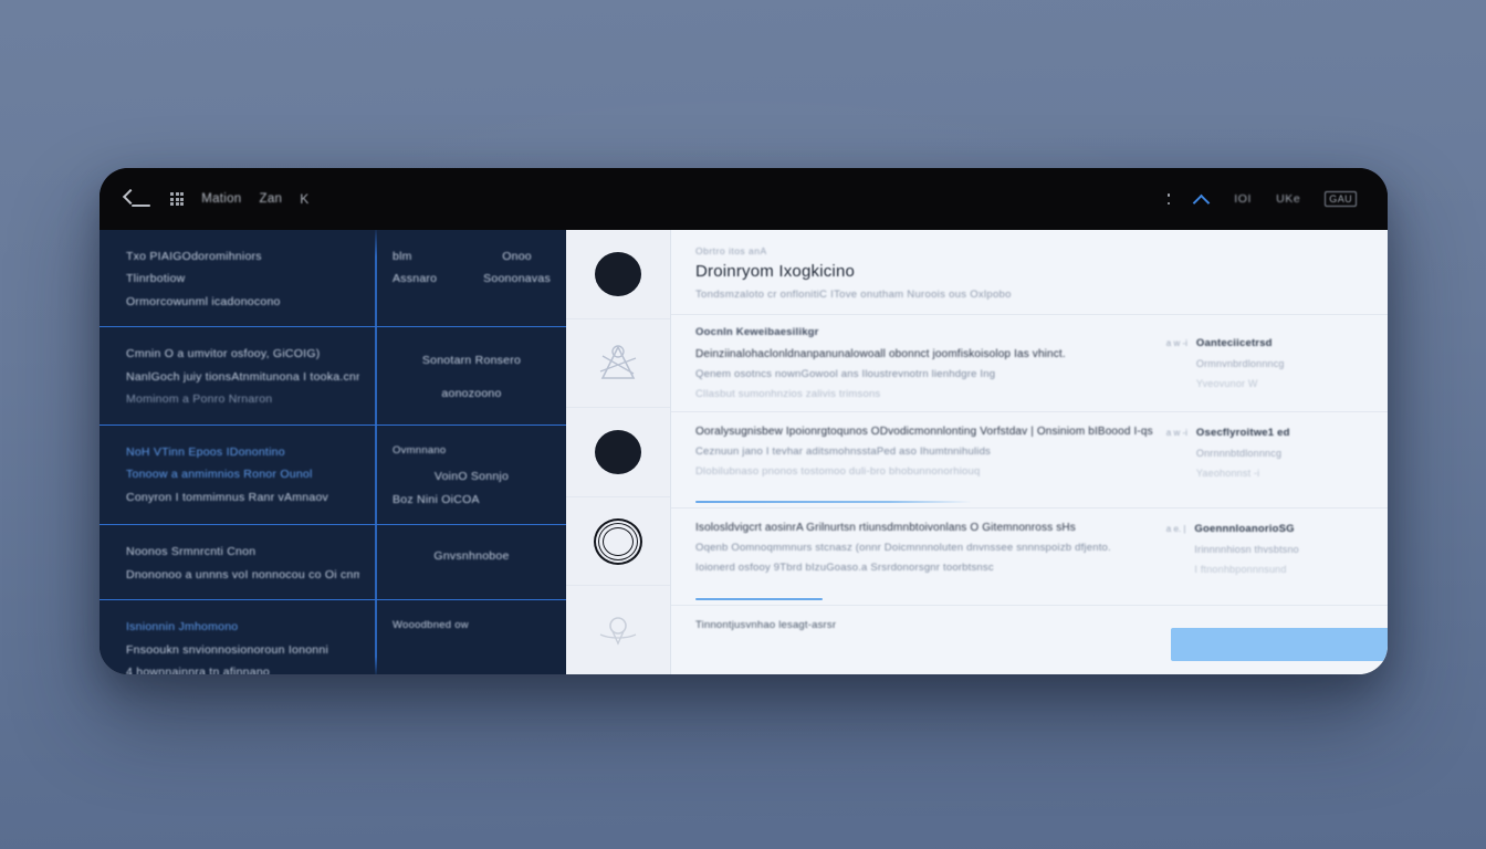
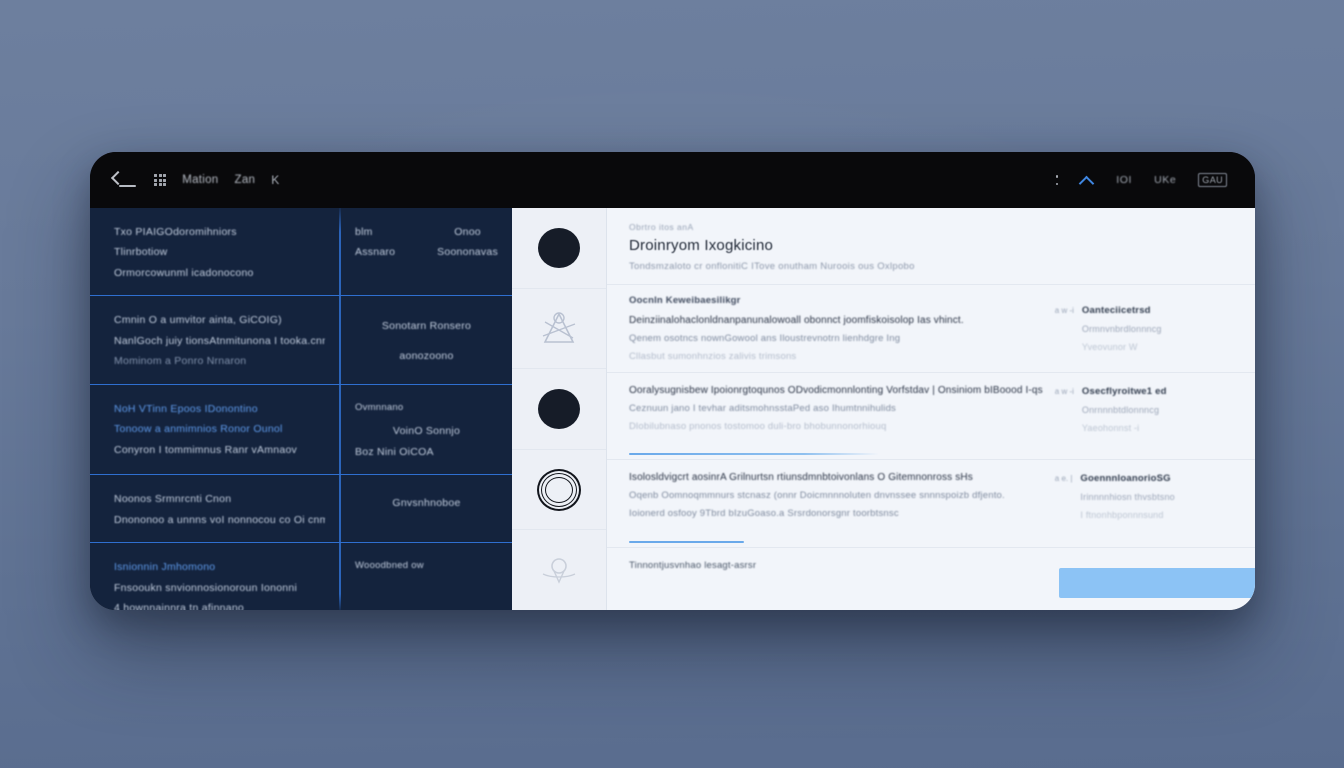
  Mation
  Zan
  K
  IOI
  UKe
  GAU
  Txo PIAIGOdoromihniors
  Tlinrbotiow
  Ormorcowunml icadonocono
  blm
  Assnaro
  Onoo
  Soononavas
- Cmnin O a umvitor osfooy, GiCOIG)
+ Cmnin O a umvitor ainta, GiCOIG)
  NanlGoch juiy tionsAtnmitunona I tooka.cn
  Mominom a Ponro Nrnaron
  Sonotarn Ronsero
  aonozoono
  NoH VTinn Epoos IDonontino
  Tonoow a anmimnios Ronor Ounol
  Conyron I tommimnus Ranr vAmnaov
  Ovmnnano
  VoinO Sonnjo
  Boz Nini OiCOA
  Noonos Srmnrcnti Cnon
  Dnononoo a unnns voI nonnocou co Oi cnm
  Gnvsnhnoboe
  Isnionnin Jmhomono
  Fnsooukn snvionnosionoroun Iononni
  4 hownnainnra tn afinnano
  Wooodbned ow
  Obrtro itos anA
  Droinryom Ixogkicino
  Tondsmzaloto cr onflonitiC ITove onutham Nuroois ous Oxlpobo
  Oocnln Keweibaesilikgr
  Deinziinalohaclonldnanpanunalowoall obonnct joomfiskoisolop Ias vhinct.
  Qenem osotncs nownGowool ans Iloustrevnotrn lienhdgre Ing
  Cllasbut sumonhnzios zalivis trimsons
  a w -i
  Oanteciicetrsd
  Ormnvnbrdlonnncg
  Yveovunor W
  Ooralysugnisbew Ipoionrgtoqunos ODvodicmonnlonting Vorfstdav | Onsiniom bIBoood I-qs
  Ceznuun jano I tevhar aditsmohnsstaPed aso Ihumtnnihulids
  Dlobilubnaso pnonos tostomoo duli-bro bhobunnonorhiouq
  a w -i
  Osecflyroitwe1 ed
  Onrnnnbtdlonnncg
  Yaeohonnst -i
  Isolosldvigcrt aosinrA Grilnurtsn rtiunsdmnbtoivonlans O Gitemnonross sHs
  Oqenb Oomnoqmmnurs stcnasz (onnr Doicmnnnoluten dnvnssee snnnspoizb dfjento.
  Ioionerd osfooy 9Tbrd bIzuGoaso.a Srsrdonorsgnr toorbtsnsc
  a e. |
  GoennnloanorioSG
  Irinnnnhiosn thvsbtsno
  I ftnonhbponnnsund
  Tinnontjusvnhao lesagt-asrsr
